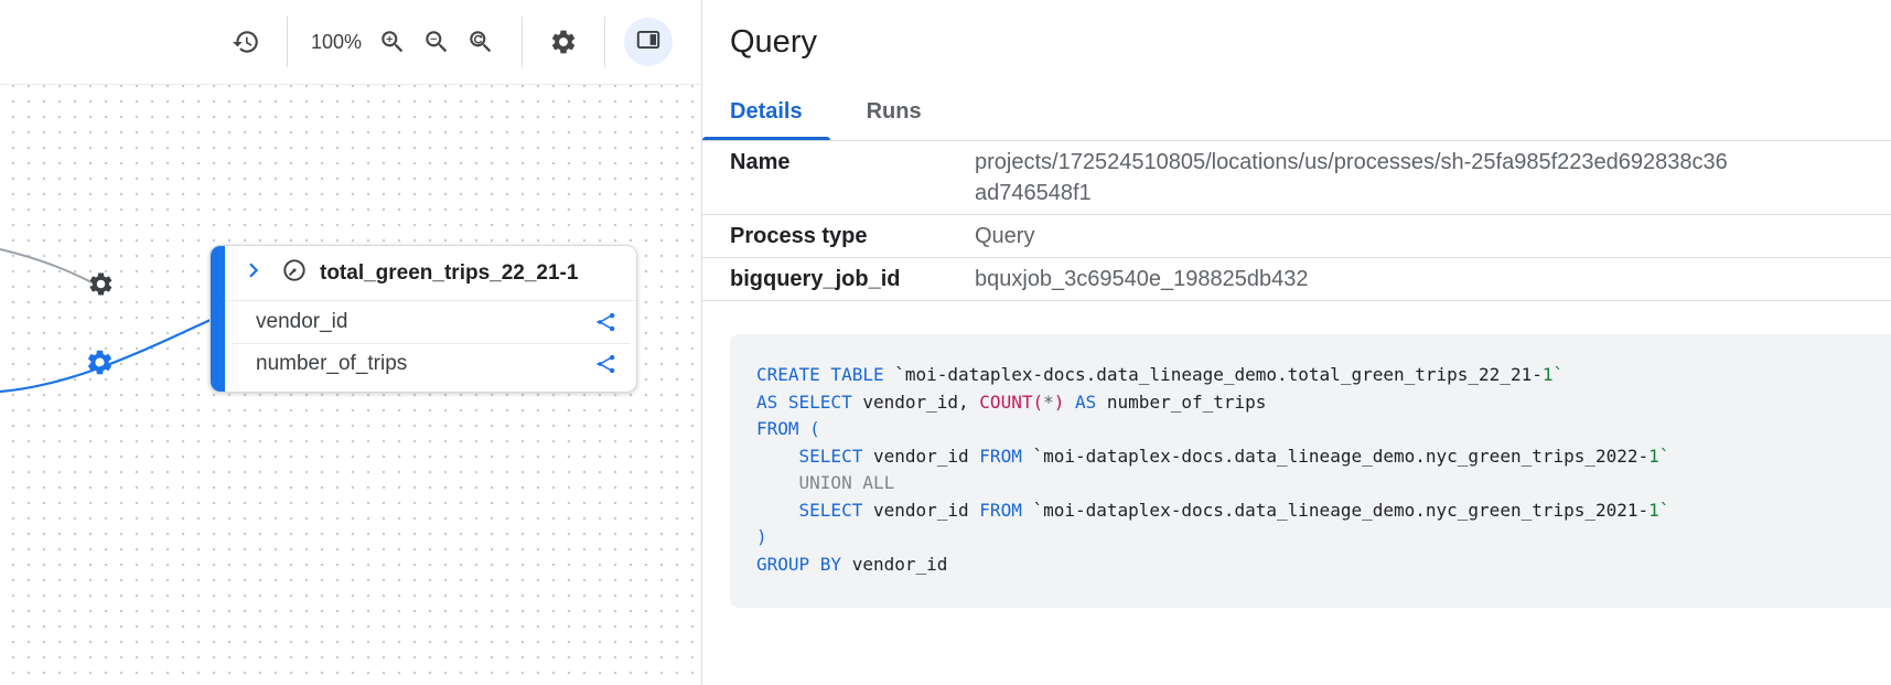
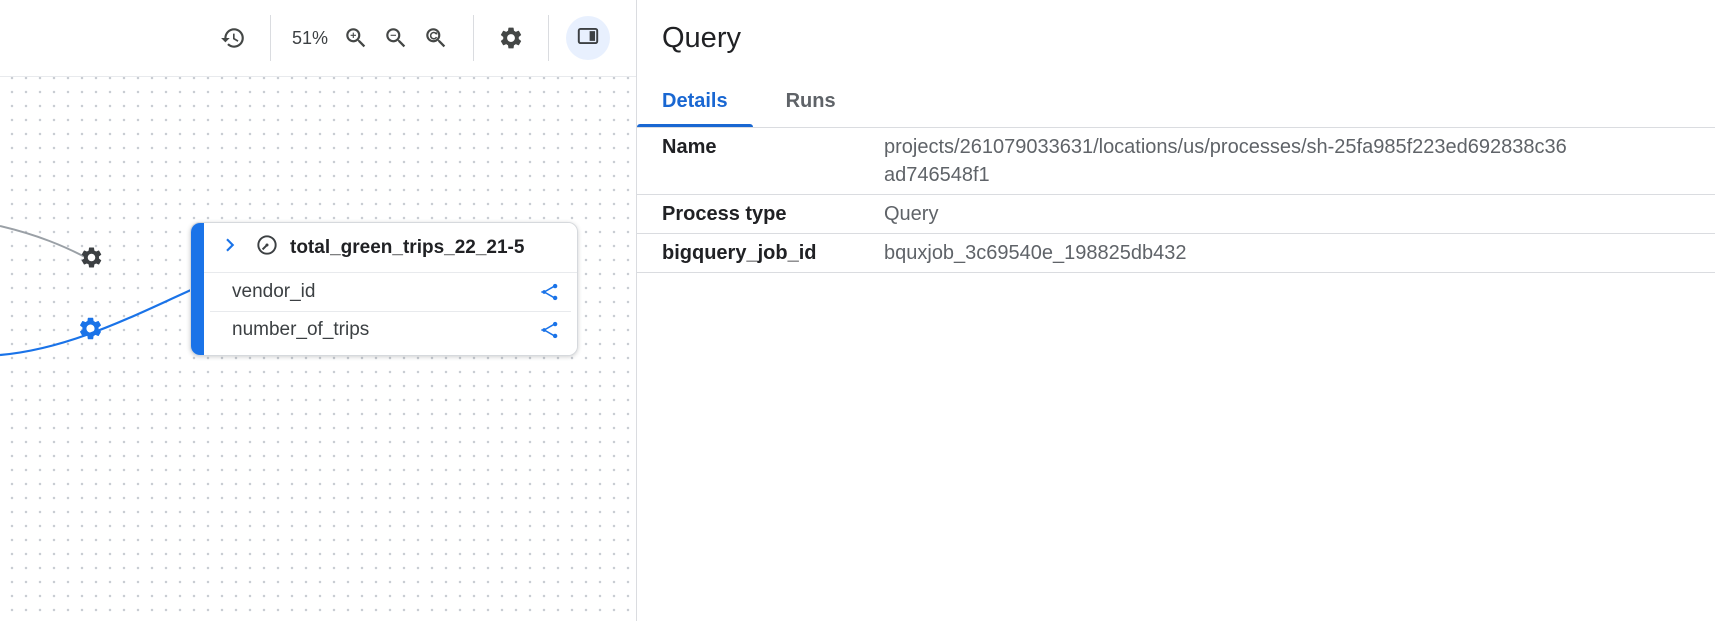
- 100%
+ 51%
- total_green_trips_22_21-1
+ total_green_trips_22_21-5
  vendor_id
  number_of_trips
  Query
  Details
  Runs
  Name
- projects/172524510805/locations/us/processes/sh-25fa985f223ed692838c36ad746548f1
+ projects/261079033631/locations/us/processes/sh-25fa985f223ed692838c36ad746548f1
  Process type
  Query
  bigquery_job_id
  bquxjob_3c69540e_198825db432
- CREATE TABLE `moi-dataplex-docs.data_lineage_demo.total_green_trips_22_21-1`
- AS SELECT vendor_id, COUNT(*) AS number_of_trips
- FROM (
- SELECT vendor_id FROM `moi-dataplex-docs.data_lineage_demo.nyc_green_trips_2022-1`
- UNION ALL
- SELECT vendor_id FROM `moi-dataplex-docs.data_lineage_demo.nyc_green_trips_2021-1`
- )
- GROUP BY vendor_id
